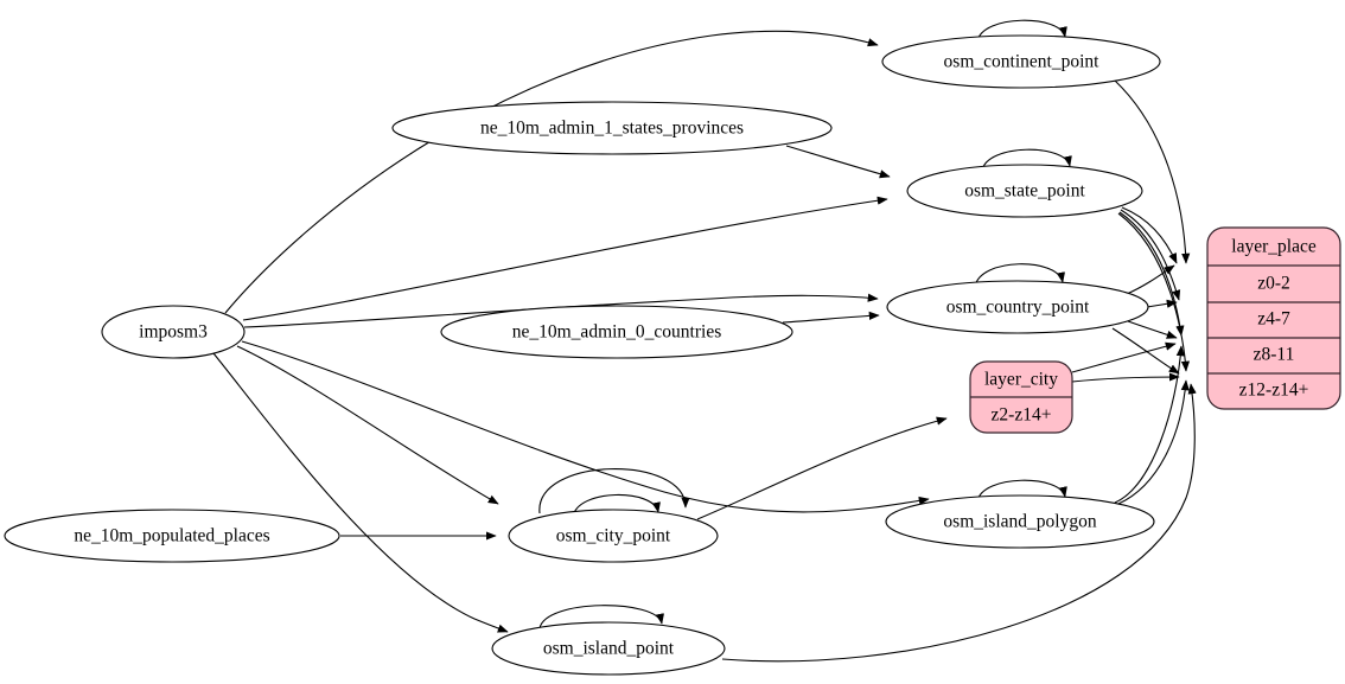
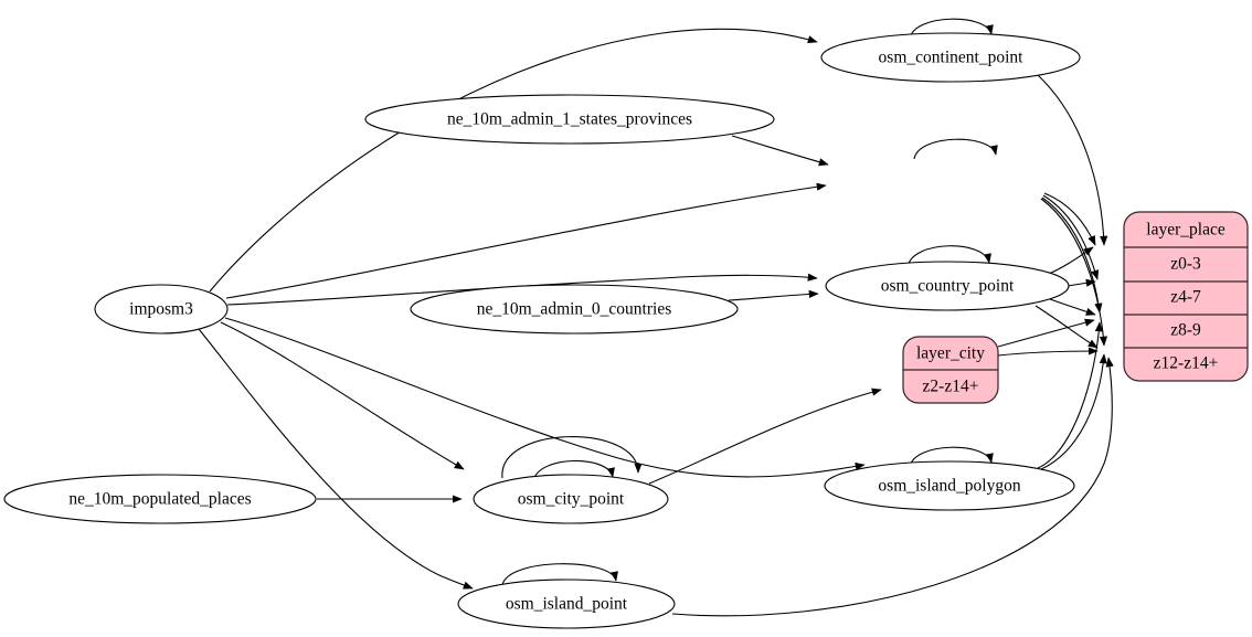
  imposm3
  ne_10m_admin_1_states_provinces
  ne_10m_admin_0_countries
  ne_10m_populated_places
  osm_continent_point
- osm_state_point
  osm_country_point
  osm_island_polygon
  osm_city_point
  osm_island_point
  layer_place
- z0-2
+ z0-3
  z4-7
- z8-11
+ z8-9
  z12-z14+
  layer_city
  z2-z14+
